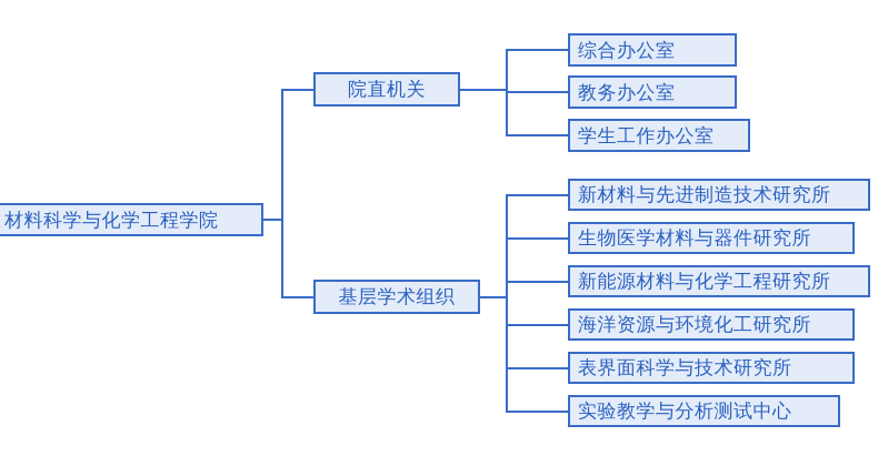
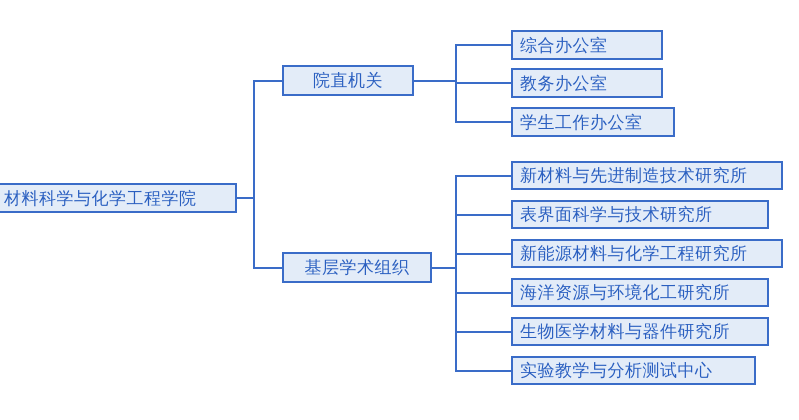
  材料科学与化学工程学院
  院直机关
  综合办公室
  教务办公室
  学生工作办公室
  基层学术组织
  新材料与先进制造技术研究所
- 生物医学材料与器件研究所
+ 表界面科学与技术研究所
  新能源材料与化学工程研究所
  海洋资源与环境化工研究所
- 表界面科学与技术研究所
+ 生物医学材料与器件研究所
  实验教学与分析测试中心
